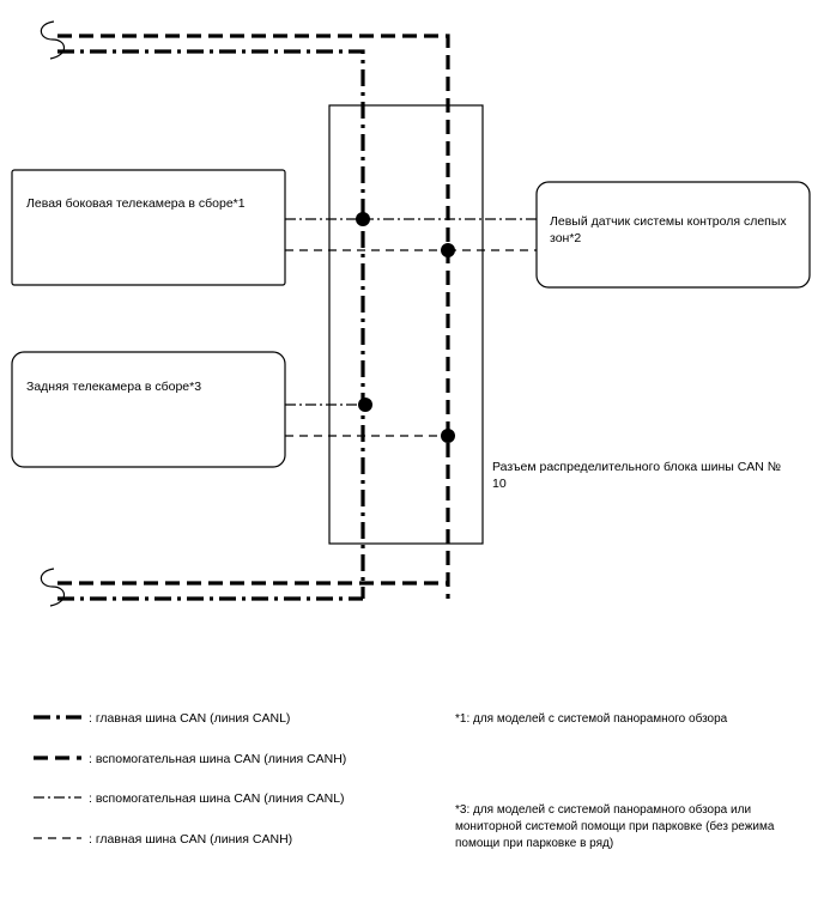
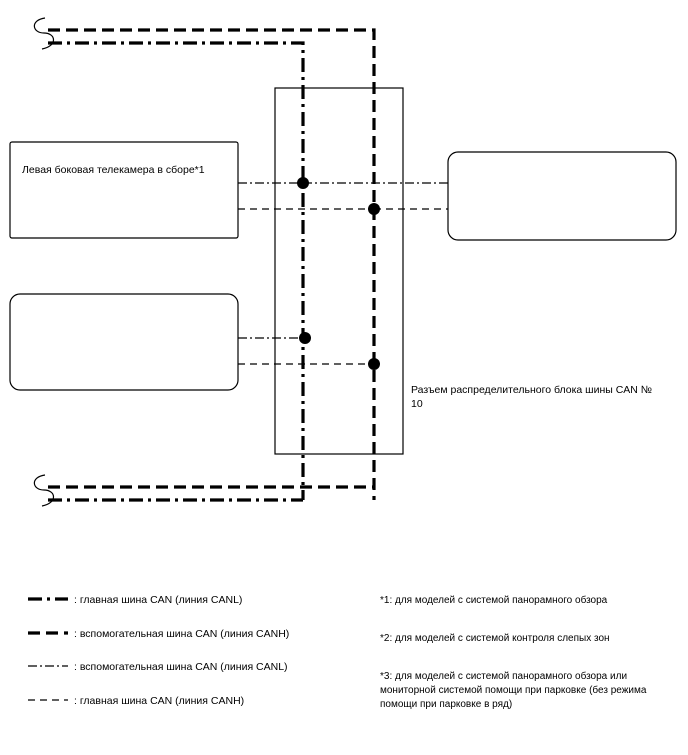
  Левая боковая телекамера в сборе*1
- Задняя телекамера в сборе*3
- Левый датчик системы контроля слепых зон*2
  Разъем распределительного блока шины CAN № 10
  : главная шина CAN (линия CANL)
  : вспомогательная шина CAN (линия CANH)
  : вспомогательная шина CAN (линия CANL)
  : главная шина CAN (линия CANH)
  *1: для моделей с системой панорамного обзора
+ *2: для моделей с системой контроля слепых зон
  *3: для моделей с системой панорамного обзора или
  мониторной системой помощи при парковке (без режима
  помощи при парковке в ряд)
